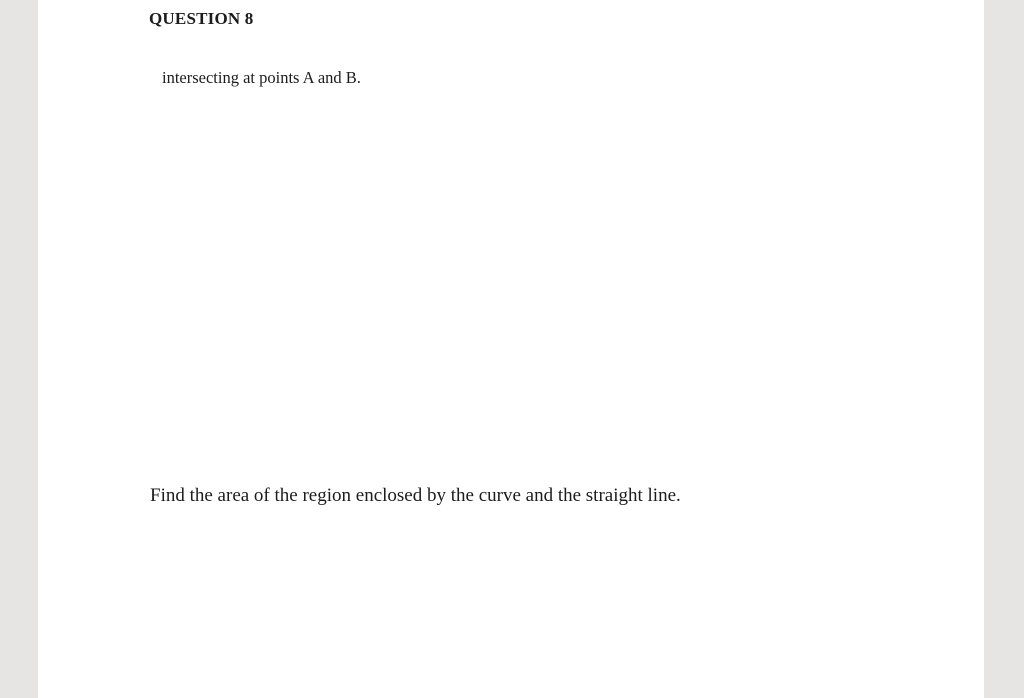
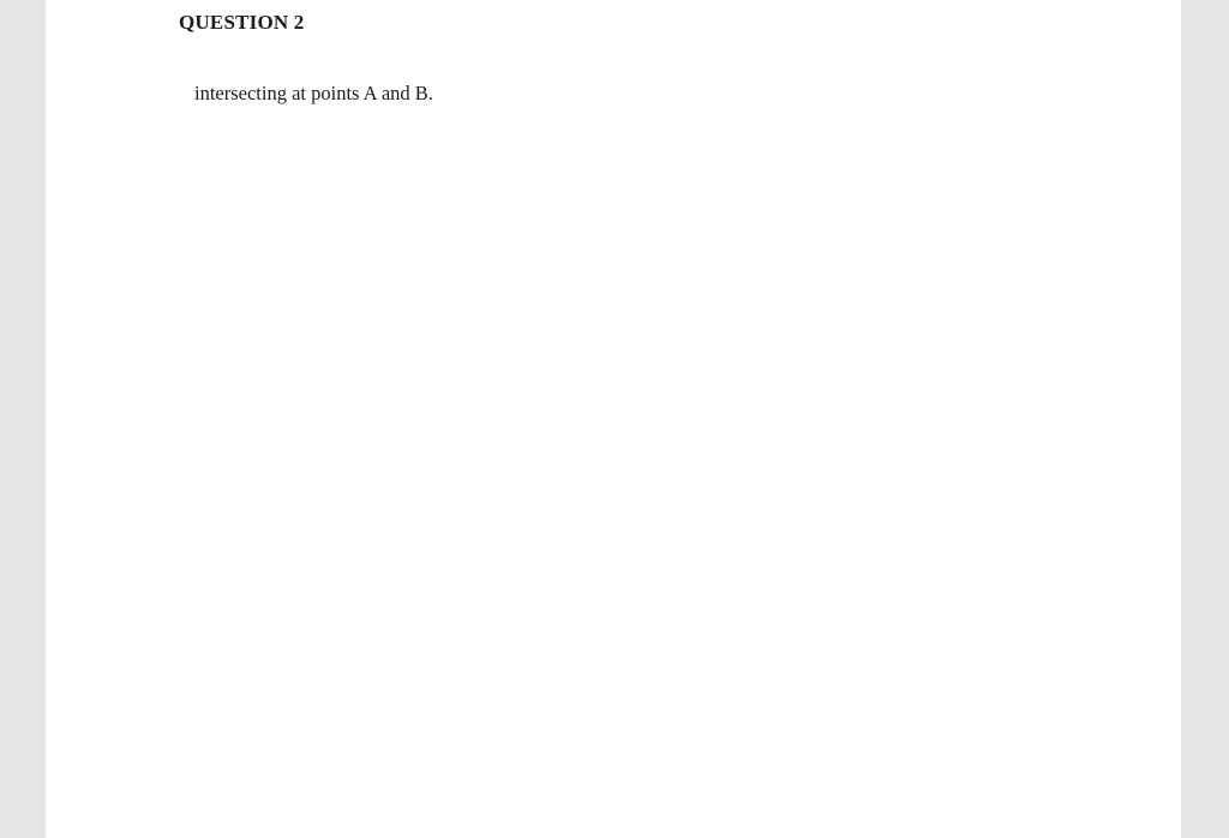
- QUESTION 8
+ QUESTION 2
  intersecting at points A and B.
- Find the area of the region enclosed by the curve and the straight line.
